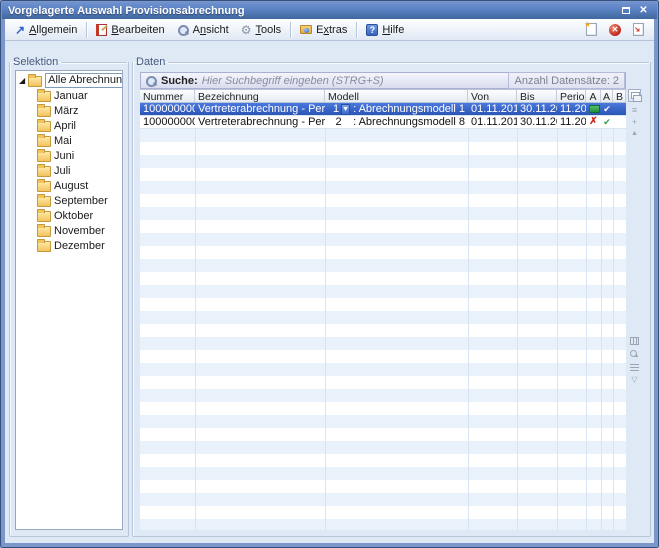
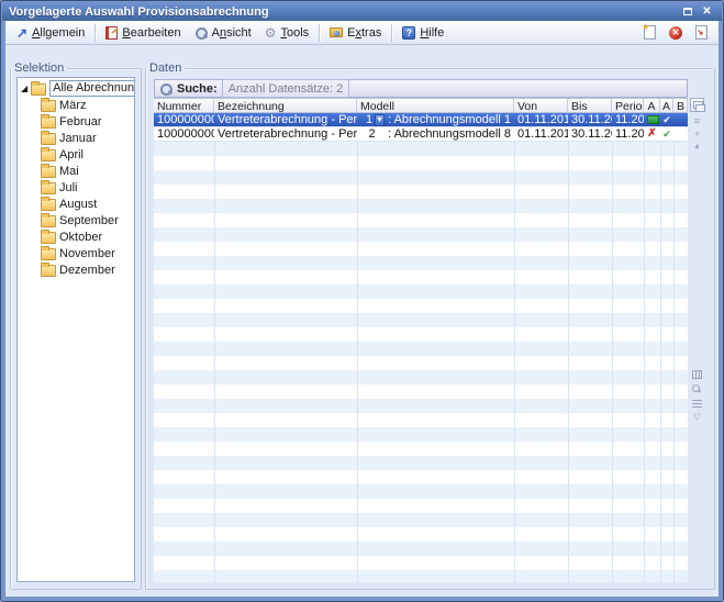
  Vorgelagerte Auswahl Provisionsabrechnung
  ✕
  ↗
  Allgemein
  Bearbeiten
  Ansicht
  ⚙
  Tools
  Extras
  ?
  Hilfe
  ✕
  Selektion
  ◢
  Alle Abrechnun
- Januar
+ März
+ Februar
- März
+ Januar
  April
  Mai
- Juni
  Juli
  August
  September
  Oktober
  November
  Dezember
  Daten
  Suche:
- Hier Suchbegriff eingeben (STRG+S)
  Anzahl Datensätze:
  2
  Nummer
  Bezeichnung
  Modell
  Von
  Bis
  Perio
  A
  A
  B
  10000000
  1
  : Abrechnungsmodell 1
  01.11.201
  30.11.2
  11.20
  ✔
  10000000
  2
  : Abrechnungsmodell 8
  01.11.201
  30.11.2
  11.20
  ✗
  ✔
  ≡
  +
  ▽
